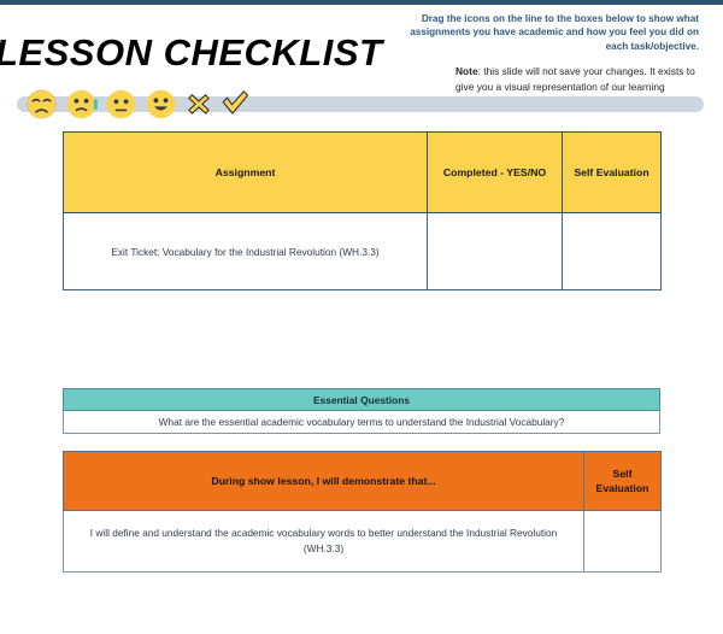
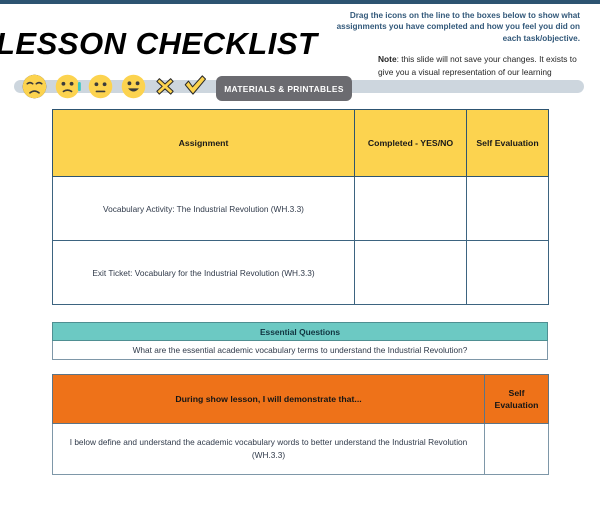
  LESSON CHECKLIST
- Drag the icons on the line to the boxes below to show what assignments you have academic and how you feel you did on each task/objective.
+ Drag the icons on the line to the boxes below to show what assignments you have completed and how you feel you did on each task/objective.
  Note: this slide will not save your changes. It exists to give you a visual representation of our learning
+ MATERIALS & PRINTABLES
  Assignment	Completed - YES/NO	Self Evaluation
+ Vocabulary Activity: The Industrial Revolution (WH.3.3)
  Exit Ticket: Vocabulary for the Industrial Revolution (WH.3.3)
  Essential Questions
- What are the essential academic vocabulary terms to understand the Industrial Vocabulary?
+ What are the essential academic vocabulary terms to understand the Industrial Revolution?
  During show lesson, I will demonstrate that...	Self Evaluation
- I will define and understand the academic vocabulary words to better understand the Industrial Revolution (WH.3.3)
+ I below define and understand the academic vocabulary words to better understand the Industrial Revolution (WH.3.3)
